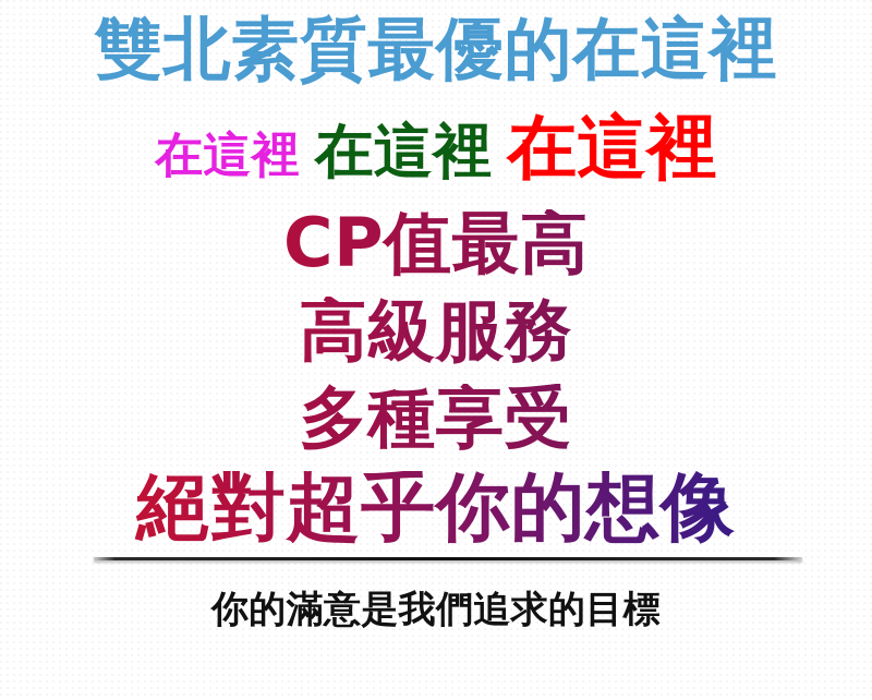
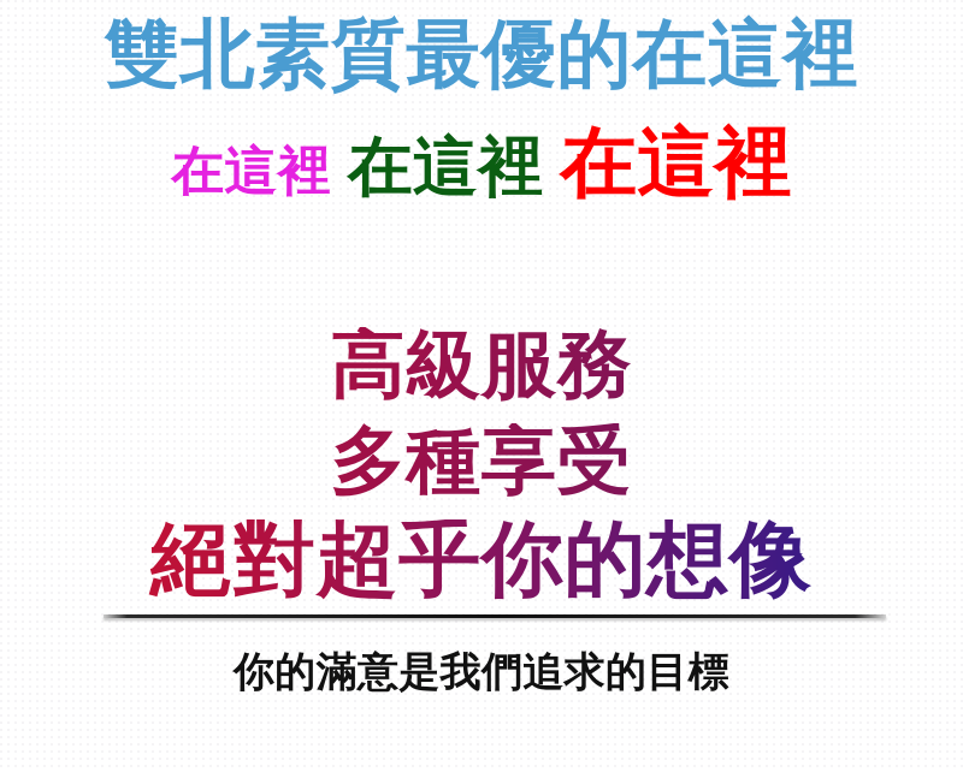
  雙北素質最優的在這裡
  在這裡
  在這裡
  在這裡
- CP值最高
  高級服務
  多種享受
  絕對超乎你的想像
  你的滿意是我們追求的目標
